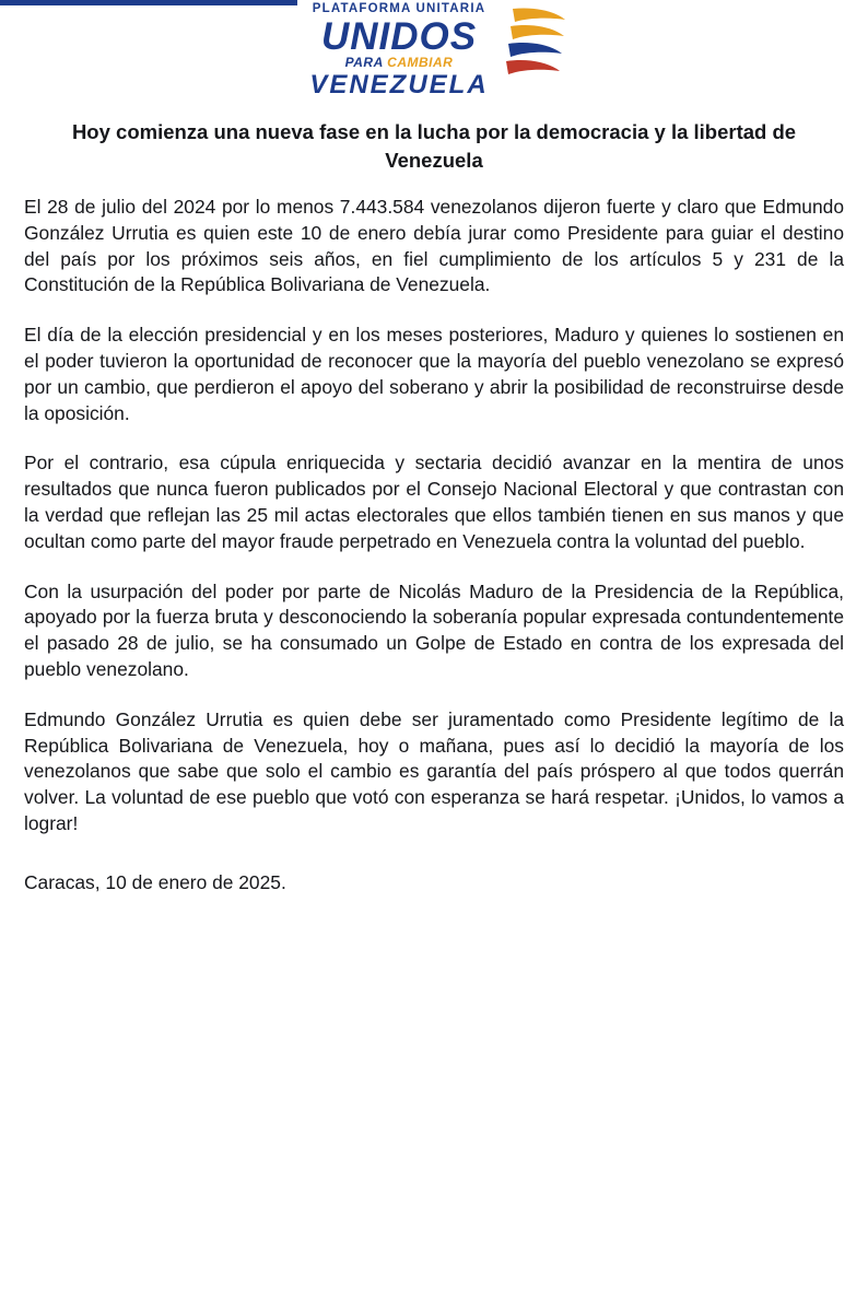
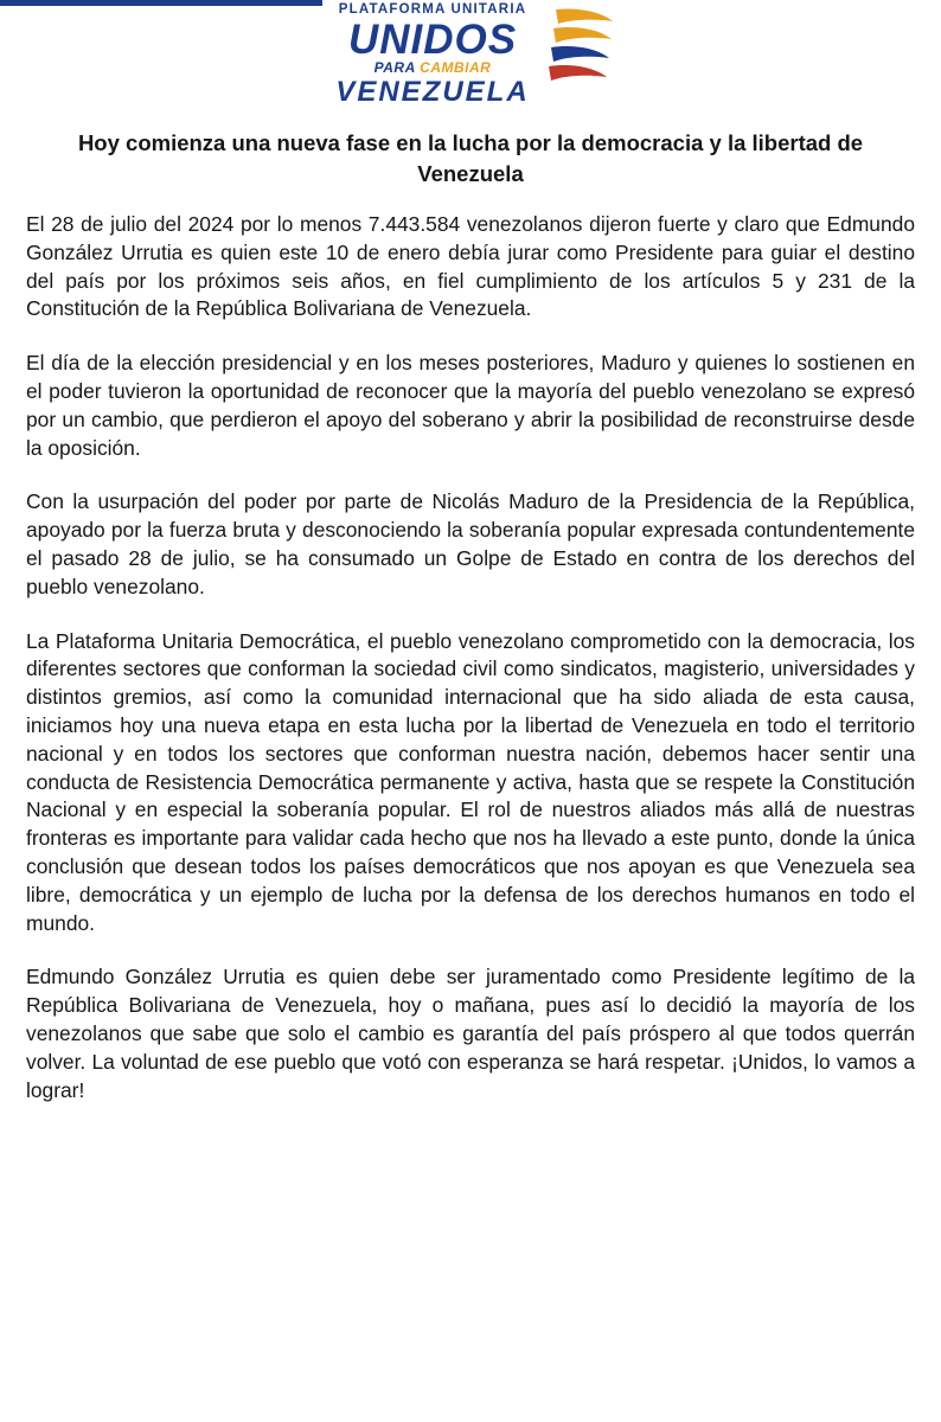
  PLATAFORMA UNITARIA
  UNIDOS
  PARA CAMBIAR
  VENEZUELA
  Hoy comienza una nueva fase en la lucha por la democracia y la libertad de Venezuela
  El 28 de julio del 2024 por lo menos 7.443.584 venezolanos dijeron fuerte y claro que Edmundo González Urrutia es quien este 10 de enero debía jurar como Presidente para guiar el destino del país por los próximos seis años, en fiel cumplimiento de los artículos 5 y 231 de la Constitución de la República Bolivariana de Venezuela.
  El día de la elección presidencial y en los meses posteriores, Maduro y quienes lo sostienen en el poder tuvieron la oportunidad de reconocer que la mayoría del pueblo venezolano se expresó por un cambio, que perdieron el apoyo del soberano y abrir la posibilidad de reconstruirse desde la oposición.
- Por el contrario, esa cúpula enriquecida y sectaria decidió avanzar en la mentira de unos resultados que nunca fueron publicados por el Consejo Nacional Electoral y que contrastan con la verdad que reflejan las 25 mil actas electorales que ellos también tienen en sus manos y que ocultan como parte del mayor fraude perpetrado en Venezuela contra la voluntad del pueblo.
- Con la usurpación del poder por parte de Nicolás Maduro de la Presidencia de la República, apoyado por la fuerza bruta y desconociendo la soberanía popular expresada contundentemente el pasado 28 de julio, se ha consumado un Golpe de Estado en contra de los expresada del pueblo venezolano.
+ Con la usurpación del poder por parte de Nicolás Maduro de la Presidencia de la República, apoyado por la fuerza bruta y desconociendo la soberanía popular expresada contundentemente el pasado 28 de julio, se ha consumado un Golpe de Estado en contra de los derechos del pueblo venezolano.
+ La Plataforma Unitaria Democrática, el pueblo venezolano comprometido con la democracia, los diferentes sectores que conforman la sociedad civil como sindicatos, magisterio, universidades y distintos gremios, así como la comunidad internacional que ha sido aliada de esta causa, iniciamos hoy una nueva etapa en esta lucha por la libertad de Venezuela en todo el territorio nacional y en todos los sectores que conforman nuestra nación, debemos hacer sentir una conducta de Resistencia Democrática permanente y activa, hasta que se respete la Constitución Nacional y en especial la soberanía popular. El rol de nuestros aliados más allá de nuestras fronteras es importante para validar cada hecho que nos ha llevado a este punto, donde la única conclusión que desean todos los países democráticos que nos apoyan es que Venezuela sea libre, democrática y un ejemplo de lucha por la defensa de los derechos humanos en todo el mundo.
  Edmundo González Urrutia es quien debe ser juramentado como Presidente legítimo de la República Bolivariana de Venezuela, hoy o mañana, pues así lo decidió la mayoría de los venezolanos que sabe que solo el cambio es garantía del país próspero al que todos querrán volver. La voluntad de ese pueblo que votó con esperanza se hará respetar. ¡Unidos, lo vamos a lograr!
- Caracas, 10 de enero de 2025.
